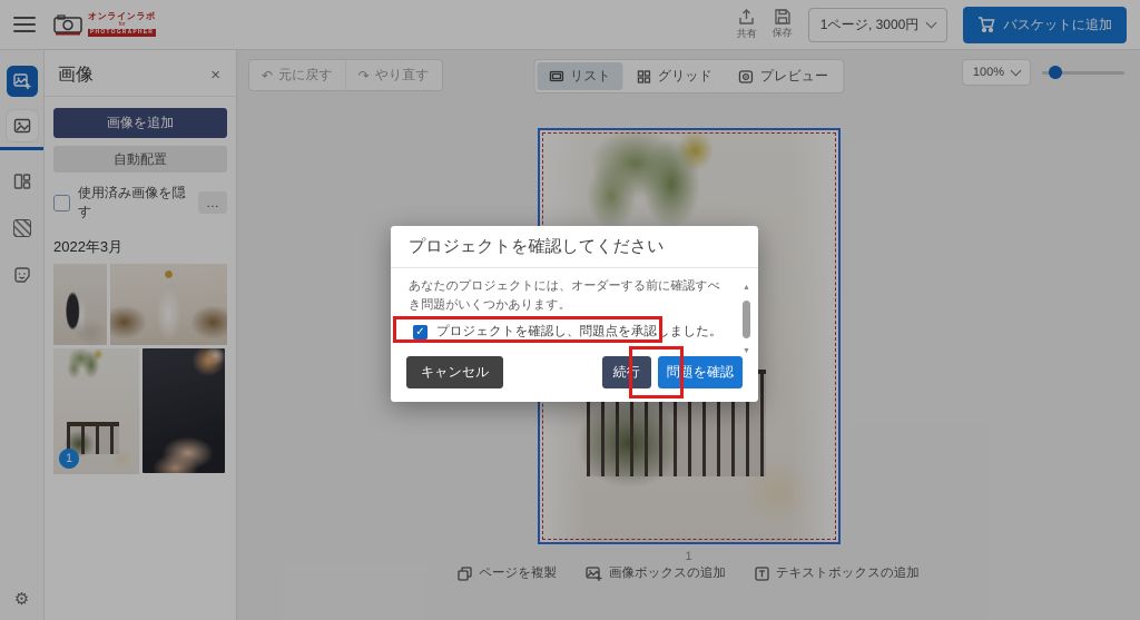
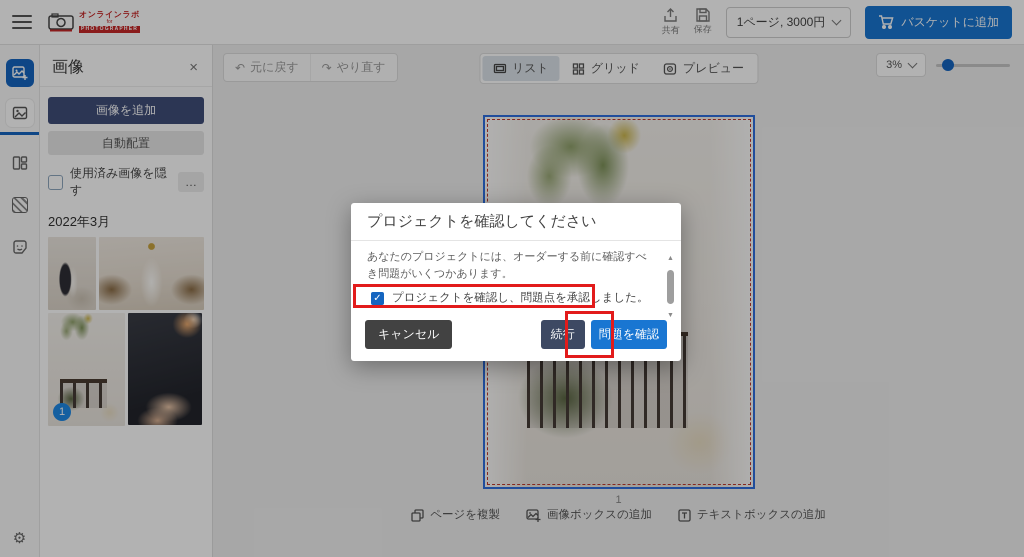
  オンラインラボ
  共有
  保存
  1ページ, 3000円
  バスケットに追加
  ⚙
  画像
  ×
  画像を追加 自動配置
  使用済み画像を隠す
  …
  2022年3月
  1
  ↶
  元に戻す
  ↷
  やり直す
  リスト
  グリッド
  プレビュー
- 100%
+ 3%
  1
  ページを複製
  画像ボックスの追加
  テキストボックスの追加
  プロジェクトを確認してください
  あなたのプロジェクトには、オーダーする前に確認すべき問題がいくつかあります。
  ✓
  プロジェクトを確認し、問題点を承認しました。
  キャンセル
  続行
  問題を確認
